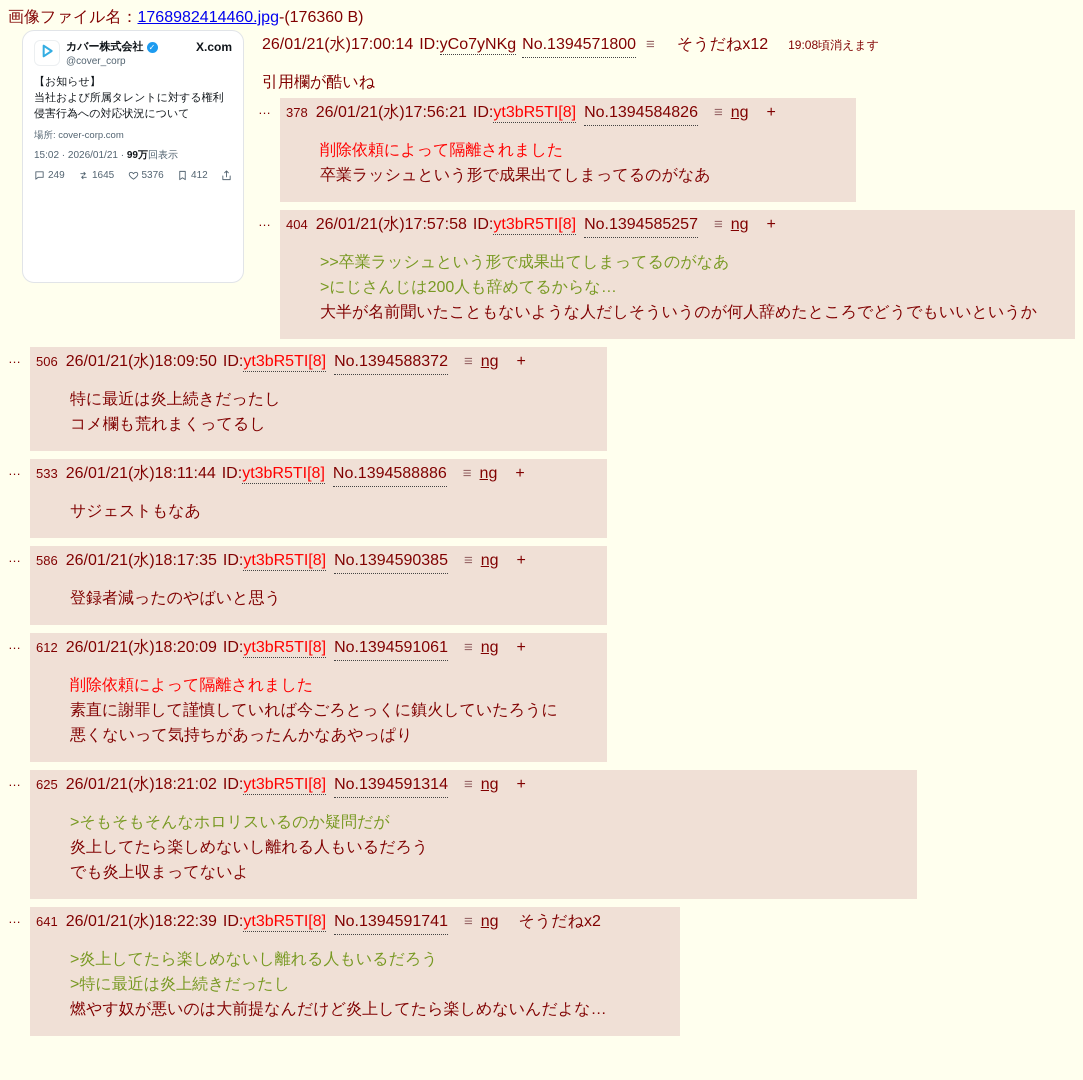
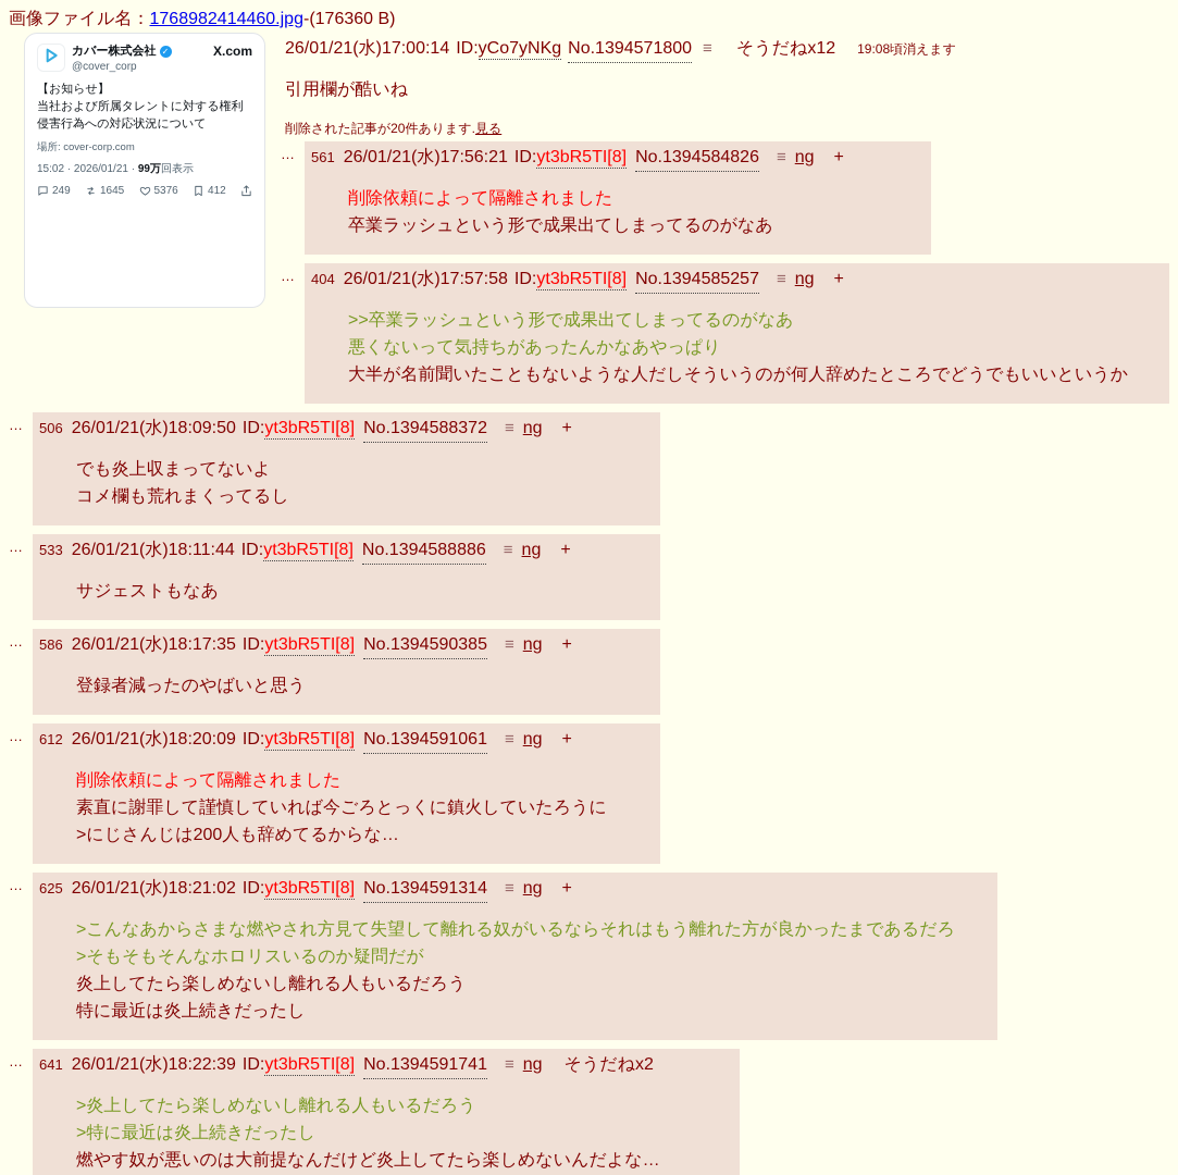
  画像ファイル名：1768982414460.jpg-(176360 B)
  カバー株式会社
  ✓
  @cover_corp
  X.com
  【お知らせ】
  当社および所属タレントに対する権利侵害行為への対応状況について
  場所: cover-corp.com
  15:02 · 2026/01/21 · 99万回表示
  249
  1645
  5376
  412
  26/01/21(水)17:00:14
  ID:yCo7yNKg
  No.1394571800
  ≡
  そうだねx12
  19:08頃消えます
  引用欄が酷いね
+ 削除された記事が20件あります.見る
  …
- 378
+ 561
  26/01/21(水)17:56:21
  ID:yt3bR5TI[8]
  No.1394584826
  ≡
  ng
  +
  削除依頼によって隔離されました
  卒業ラッシュという形で成果出てしまってるのがなあ
  …
  404
  26/01/21(水)17:57:58
  ID:yt3bR5TI[8]
  No.1394585257
  ≡
  ng
  +
  >>卒業ラッシュという形で成果出てしまってるのがなあ
- >にじさんじは200人も辞めてるからな…
+ 悪くないって気持ちがあったんかなあやっぱり
  大半が名前聞いたこともないような人だしそういうのが何人辞めたところでどうでもいいというか
  …
  506
  26/01/21(水)18:09:50
  ID:yt3bR5TI[8]
  No.1394588372
  ≡
  ng
  +
- 特に最近は炎上続きだったし
+ でも炎上収まってないよ
  コメ欄も荒れまくってるし
  …
  533
  26/01/21(水)18:11:44
  ID:yt3bR5TI[8]
  No.1394588886
  ≡
  ng
  +
  サジェストもなあ
  …
  586
  26/01/21(水)18:17:35
  ID:yt3bR5TI[8]
  No.1394590385
  ≡
  ng
  +
  登録者減ったのやばいと思う
  …
  612
  26/01/21(水)18:20:09
  ID:yt3bR5TI[8]
  No.1394591061
  ≡
  ng
  +
  削除依頼によって隔離されました
  素直に謝罪して謹慎していれば今ごろとっくに鎮火していたろうに
- 悪くないって気持ちがあったんかなあやっぱり
+ >にじさんじは200人も辞めてるからな…
  …
  625
  26/01/21(水)18:21:02
  ID:yt3bR5TI[8]
  No.1394591314
  ≡
  ng
  +
+ >こんなあからさまな燃やされ方見て失望して離れる奴がいるならそれはもう離れた方が良かったまであるだろ
  >そもそもそんなホロリスいるのか疑問だが
  炎上してたら楽しめないし離れる人もいるだろう
- でも炎上収まってないよ
+ 特に最近は炎上続きだったし
  …
  641
  26/01/21(水)18:22:39
  ID:yt3bR5TI[8]
  No.1394591741
  ≡
  ng
  そうだねx2
  >炎上してたら楽しめないし離れる人もいるだろう
  >特に最近は炎上続きだったし
  燃やす奴が悪いのは大前提なんだけど炎上してたら楽しめないんだよな…
